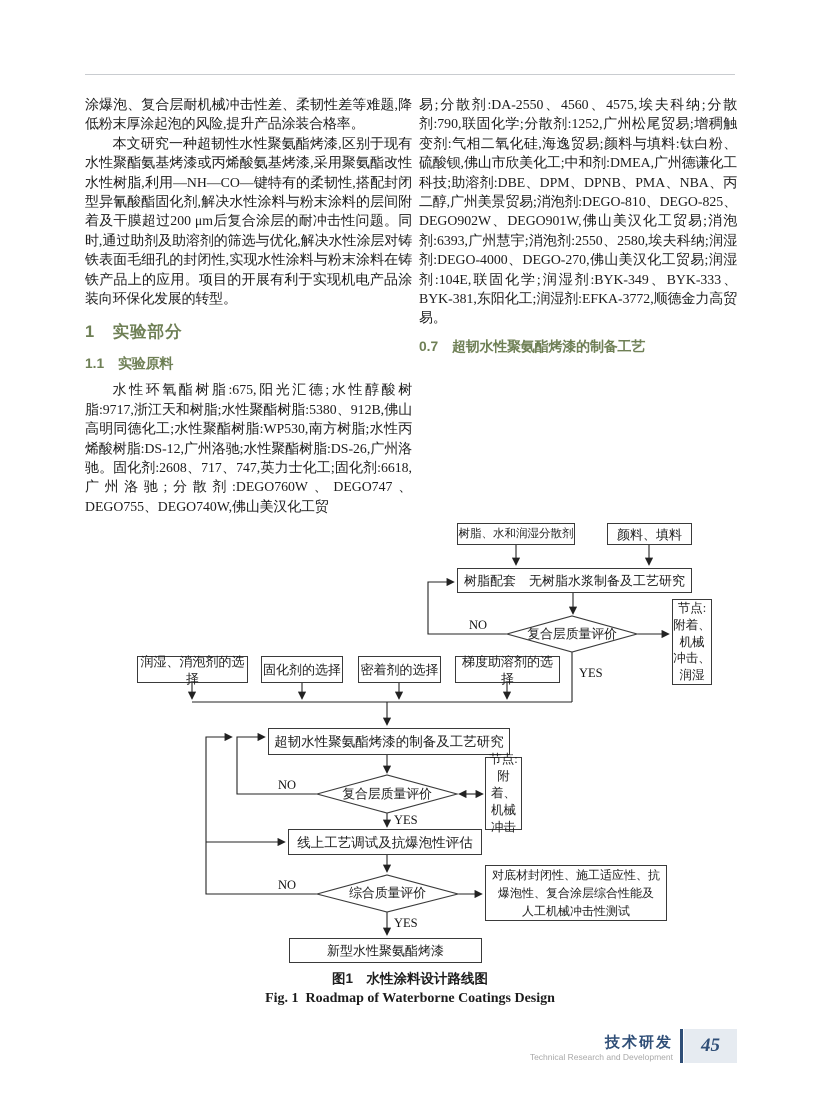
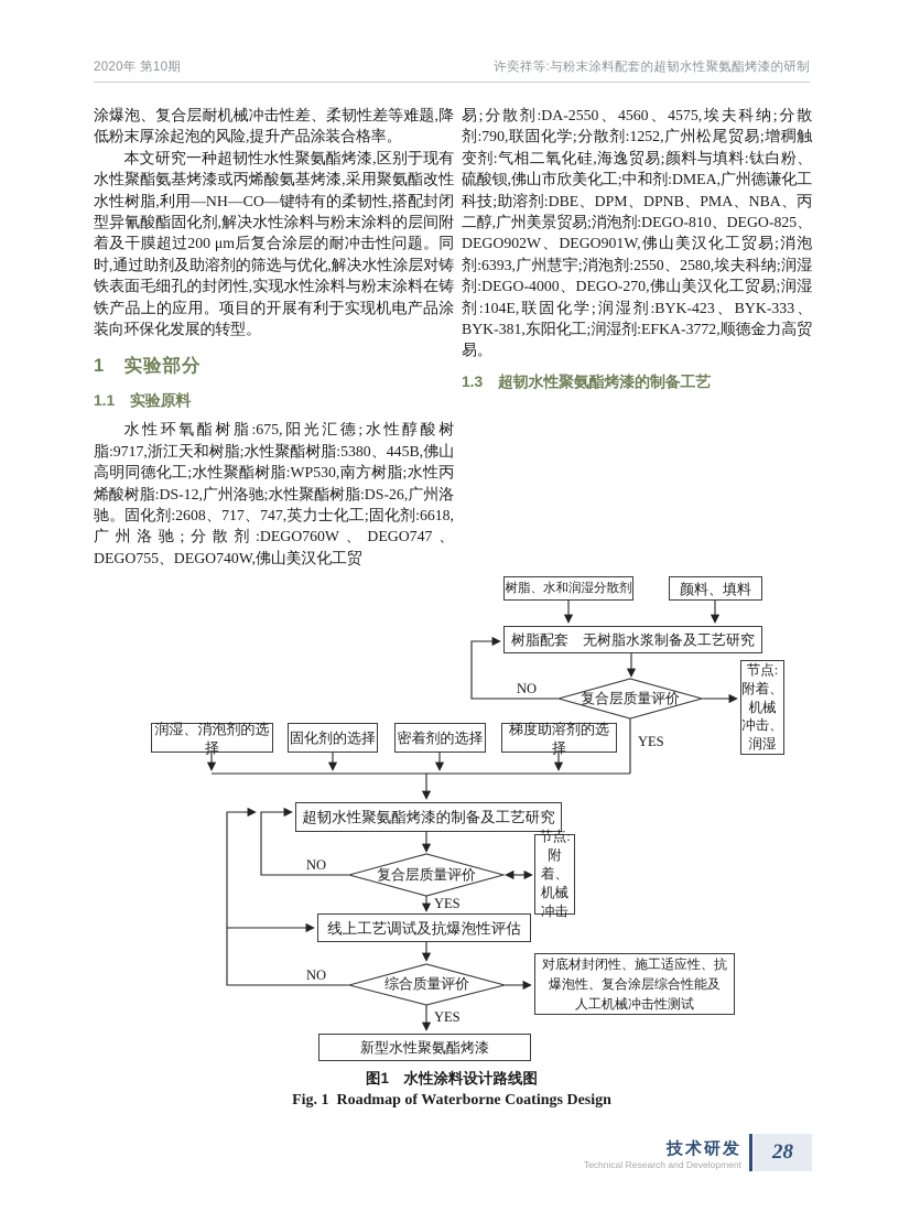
+ 2020年 第10期
+ 许奕祥等:与粉末涂料配套的超韧水性聚氨酯烤漆的研制
  涂爆泡、复合层耐机械冲击性差、柔韧性差等难题,降低粉末厚涂起泡的风险,提升产品涂装合格率。
  本文研究一种超韧性水性聚氨酯烤漆,区别于现有水性聚酯氨基烤漆或丙烯酸氨基烤漆,采用聚氨酯改性水性树脂,利用—NH—CO—键特有的柔韧性,搭配封闭型异氰酸酯固化剂,解决水性涂料与粉末涂料的层间附着及干膜超过200 μm后复合涂层的耐冲击性问题。同时,通过助剂及助溶剂的筛选与优化,解决水性涂层对铸铁表面毛细孔的封闭性,实现水性涂料与粉末涂料在铸铁产品上的应用。项目的开展有利于实现机电产品涂装向环保化发展的转型。
  1 实验部分
  1.1 实验原料
- 水性环氧酯树脂:675,阳光汇德;水性醇酸树脂:9717,浙江天和树脂;水性聚酯树脂:5380、912B,佛山高明同德化工;水性聚酯树脂:WP530,南方树脂;水性丙烯酸树脂:DS-12,广州洛驰;水性聚酯树脂:DS-26,广州洛驰。固化剂:2608、717、747,英力士化工;固化剂:6618,广州洛驰;分散剂:DEGO760W、DEGO747、DEGO755、DEGO740W,佛山美汉化工贸
+ 水性环氧酯树脂:675,阳光汇德;水性醇酸树脂:9717,浙江天和树脂;水性聚酯树脂:5380、445B,佛山高明同德化工;水性聚酯树脂:WP530,南方树脂;水性丙烯酸树脂:DS-12,广州洛驰;水性聚酯树脂:DS-26,广州洛驰。固化剂:2608、717、747,英力士化工;固化剂:6618,广州洛驰;分散剂:DEGO760W、DEGO747、DEGO755、DEGO740W,佛山美汉化工贸
- 易;分散剂:DA-2550、4560、4575,埃夫科纳;分散剂:790,联固化学;分散剂:1252,广州松尾贸易;增稠触变剂:气相二氧化硅,海逸贸易;颜料与填料:钛白粉、硫酸钡,佛山市欣美化工;中和剂:DMEA,广州德谦化工科技;助溶剂:DBE、DPM、DPNB、PMA、NBA、丙二醇,广州美景贸易;消泡剂:DEGO-810、DEGO-825、DEGO902W、DEGO901W,佛山美汉化工贸易;消泡剂:6393,广州慧宇;消泡剂:2550、2580,埃夫科纳;润湿剂:DEGO-4000、DEGO-270,佛山美汉化工贸易;润湿剂:104E,联固化学;润湿剂:BYK-349、BYK-333、BYK-381,东阳化工;润湿剂:EFKA-3772,顺德金力高贸易。
+ 易;分散剂:DA-2550、4560、4575,埃夫科纳;分散剂:790,联固化学;分散剂:1252,广州松尾贸易;增稠触变剂:气相二氧化硅,海逸贸易;颜料与填料:钛白粉、硫酸钡,佛山市欣美化工;中和剂:DMEA,广州德谦化工科技;助溶剂:DBE、DPM、DPNB、PMA、NBA、丙二醇,广州美景贸易;消泡剂:DEGO-810、DEGO-825、DEGO902W、DEGO901W,佛山美汉化工贸易;消泡剂:6393,广州慧宇;消泡剂:2550、2580,埃夫科纳;润湿剂:DEGO-4000、DEGO-270,佛山美汉化工贸易;润湿剂:104E,联固化学;润湿剂:BYK-423、BYK-333、BYK-381,东阳化工;润湿剂:EFKA-3772,顺德金力高贸易。
- 0.7 超韧水性聚氨酯烤漆的制备工艺
+ 1.3 超韧水性聚氨酯烤漆的制备工艺
  NO
  YES
  NO
  YES
  NO
  YES
  树脂、水和润湿分散剂
  颜料、填料
  树脂配套 无树脂水浆制备及工艺研究
  节点:
  附着、
  机械
  冲击、
  润湿
  润湿、消泡剂的选择
  固化剂的选择
  密着剂的选择
  梯度助溶剂的选择
  超韧水性聚氨酯烤漆的制备及工艺研究
  节点:
  附着、
  机械
  冲击
  线上工艺调试及抗爆泡性评估
  对底材封闭性、施工适应性、抗
  爆泡性、复合涂层综合性能及
  人工机械冲击性测试
  新型水性聚氨酯烤漆
  复合层质量评价
  复合层质量评价
  综合质量评价
  图1 水性涂料设计路线图
  Fig. 1 Roadmap of Waterborne Coatings Design
  技术研发
  Technical Research and Development
- 45
+ 28
